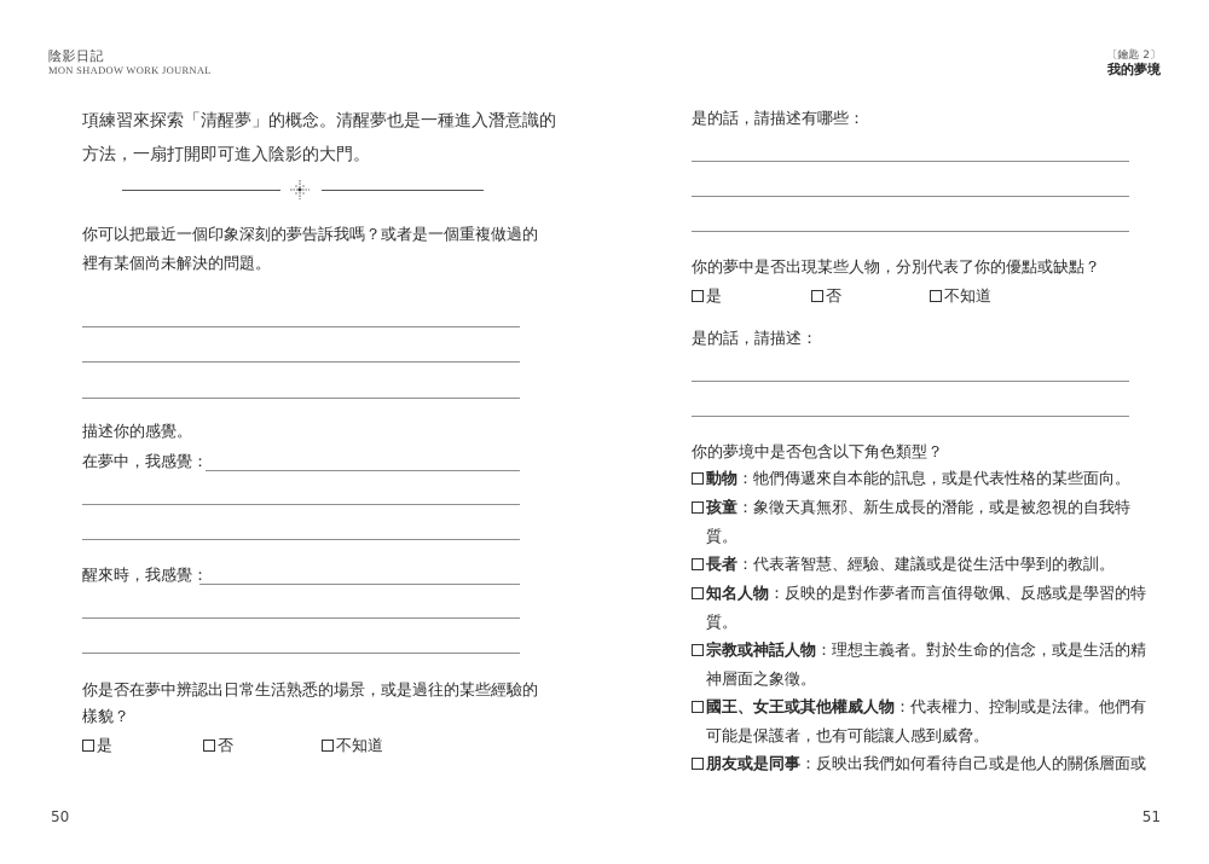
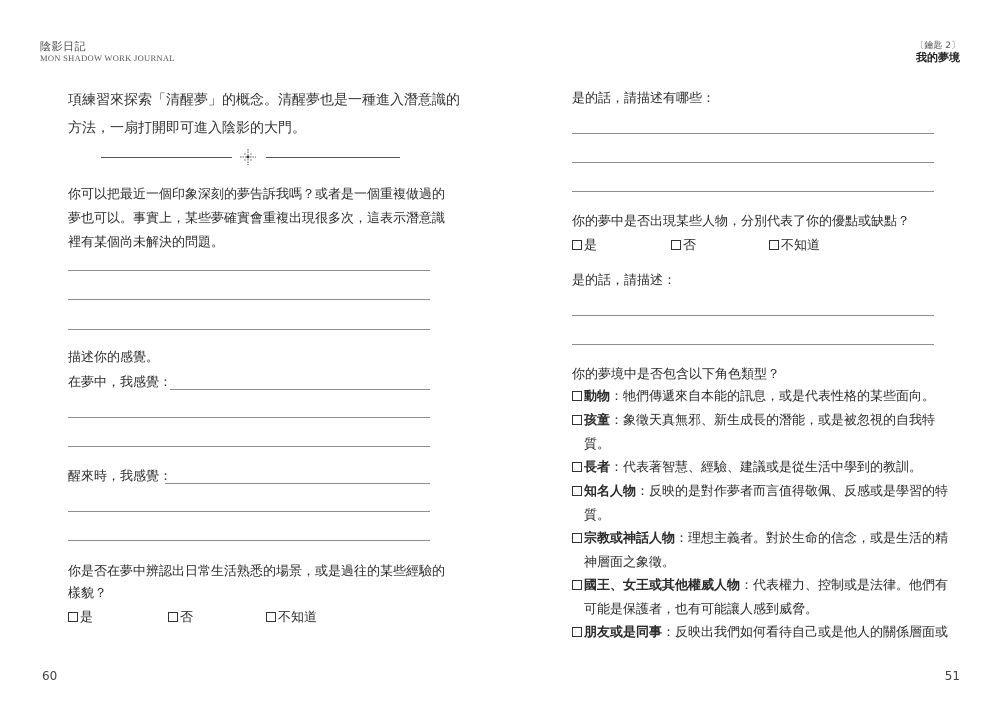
  陰影日記
  MON SHADOW WORK JOURNAL
  項練習來探索「清醒夢」的概念。清醒夢也是一種進入潛意識的
  方法，一扇打開即可進入陰影的大門。
  你可以把最近一個印象深刻的夢告訴我嗎？或者是一個重複做過的
+ 夢也可以。事實上，某些夢確實會重複出現很多次，這表示潛意識
  裡有某個尚未解決的問題。
  描述你的感覺。
  在夢中，我感覺：
  醒來時，我感覺：
  你是否在夢中辨認出日常生活熟悉的場景，或是過往的某些經驗的
  樣貌？
  是
  否
  不知道
- 50
+ 60
  〔鑰匙 2〕
  我的夢境
  51
  是的話，請描述有哪些：
  你的夢中是否出現某些人物，分別代表了你的優點或缺點？
  是
  否
  不知道
  是的話，請描述：
  你的夢境中是否包含以下角色類型？
  動物：牠們傳遞來自本能的訊息，或是代表性格的某些面向。
  孩童：象徵天真無邪、新生成長的潛能，或是被忽視的自我特
  質。
  長者：代表著智慧、經驗、建議或是從生活中學到的教訓。
  知名人物：反映的是對作夢者而言值得敬佩、反感或是學習的特
  質。
  宗教或神話人物：理想主義者。對於生命的信念，或是生活的精
  神層面之象徵。
  國王、女王或其他權威人物：代表權力、控制或是法律。他們有
  可能是保護者，也有可能讓人感到威脅。
  朋友或是同事：反映出我們如何看待自己或是他人的關係層面或
